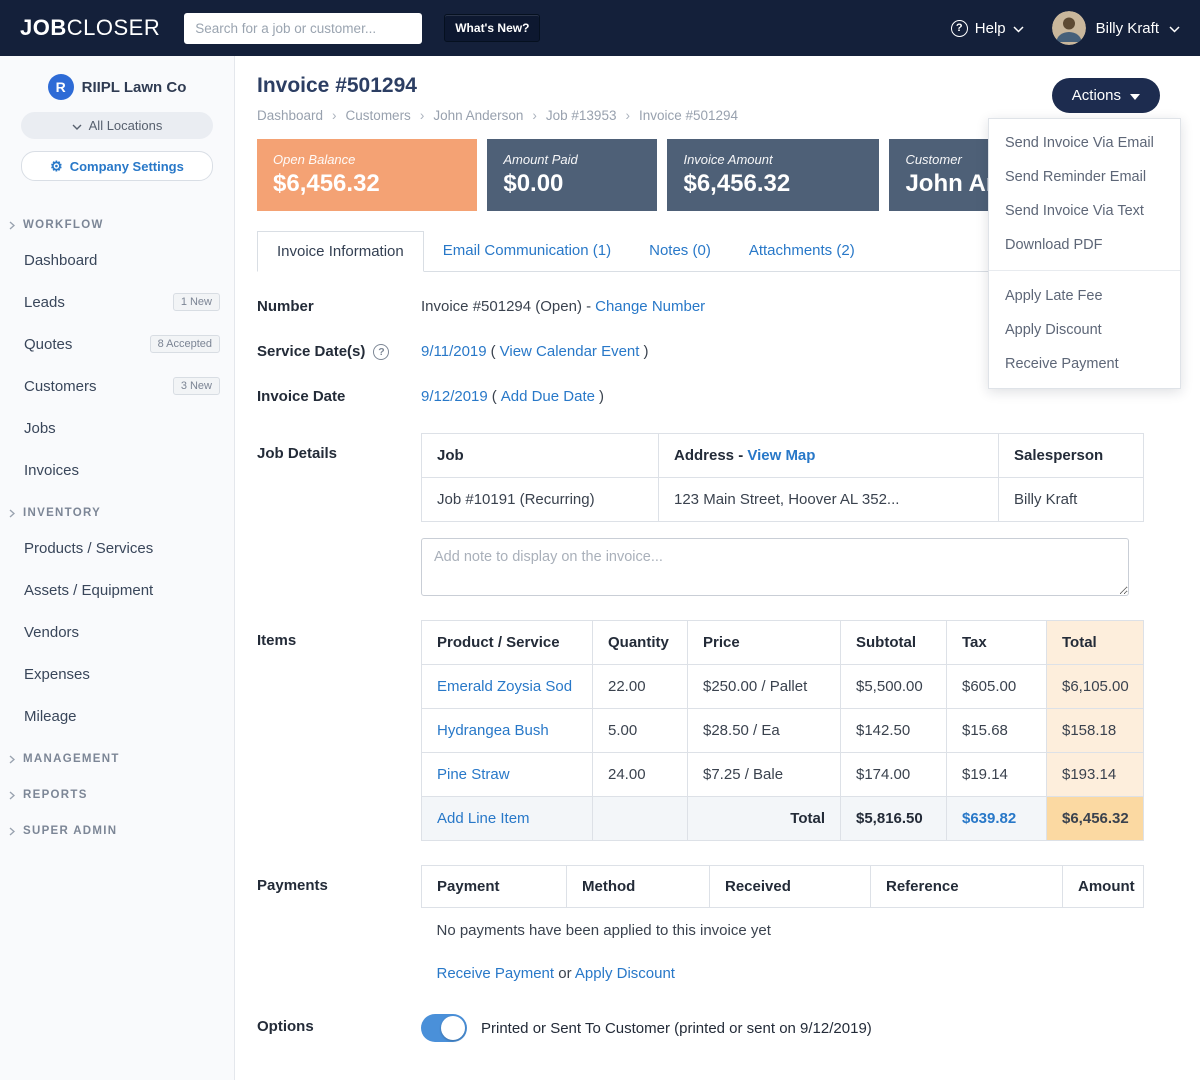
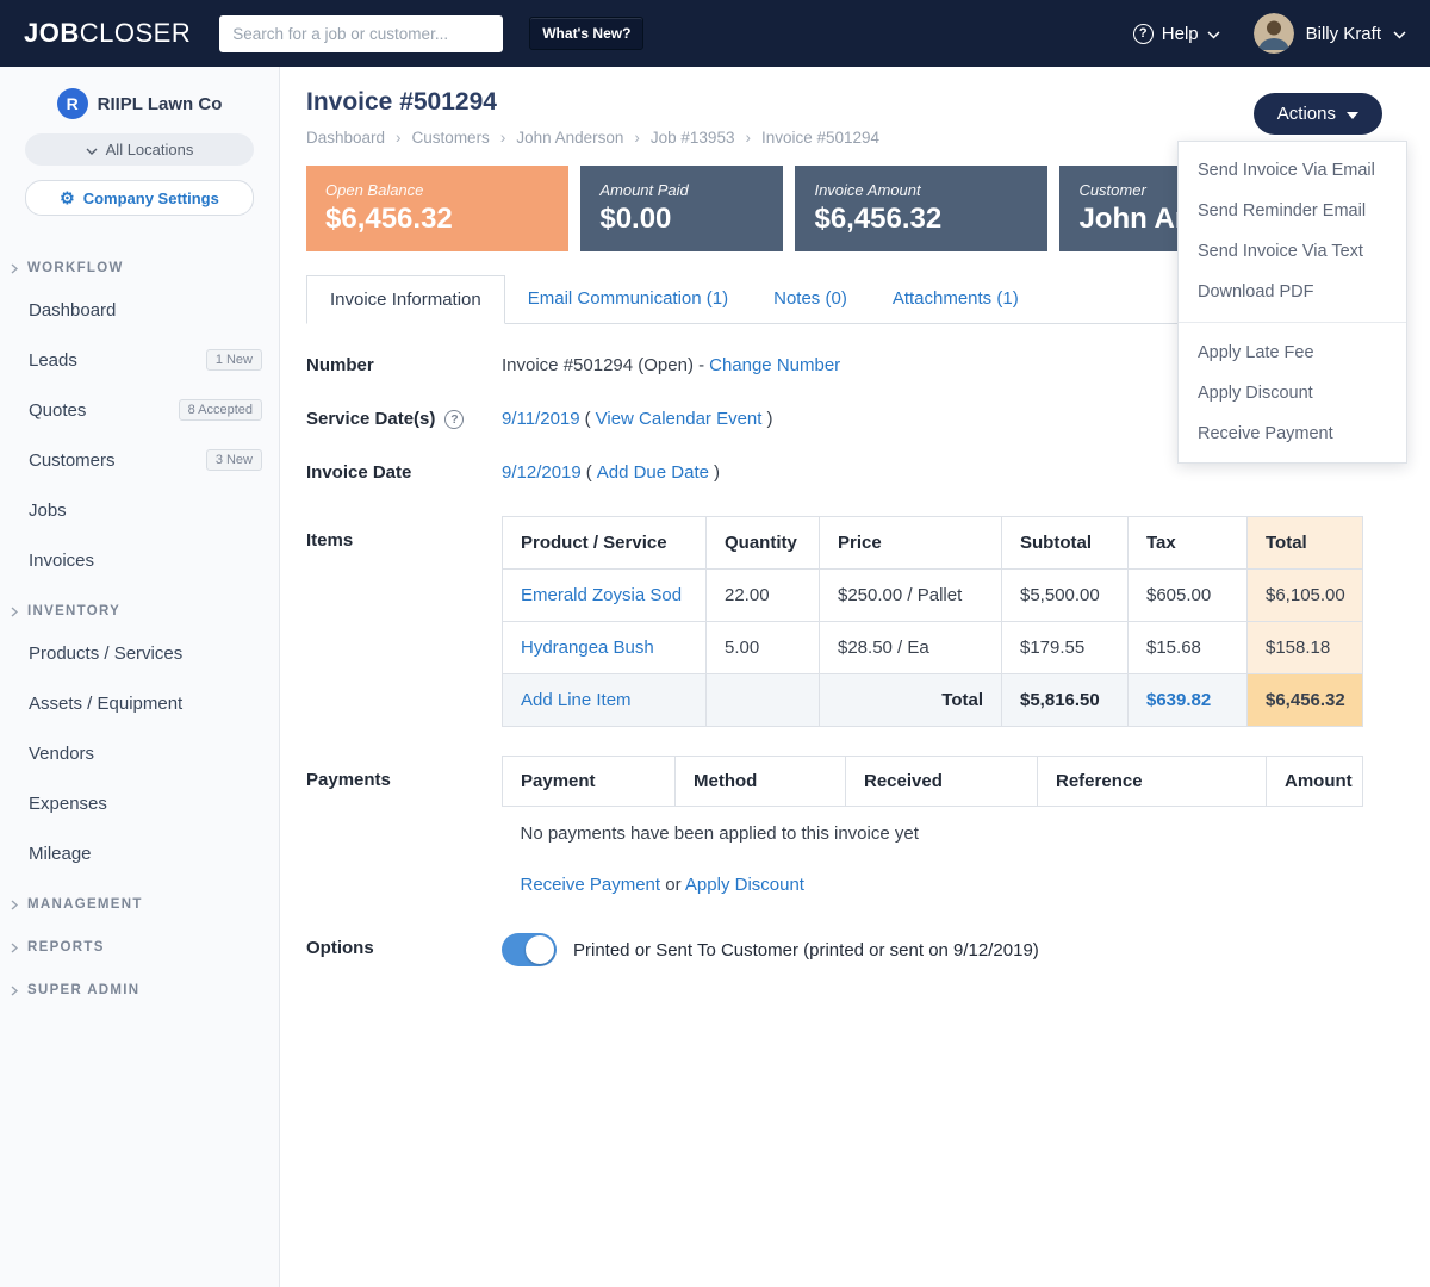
  JOBCLOSER
  Search for a job or customer...
  What's New?
  ?
  Help
  Billy Kraft
  R
  RIIPL Lawn Co
  All Locations
  ⚙
  Company Settings
  WORKFLOW
  Dashboard
  Leads
  1 New
  Quotes
  8 Accepted
  Customers
  3 New
  Jobs
  Invoices
  INVENTORY
  Products / Services
  Assets / Equipment
  Vendors
  Expenses
  Mileage
  MANAGEMENT
  REPORTS
  SUPER ADMIN
  Invoice #501294
  Dashboard
  ›
  Customers
  ›
  John Anderson
  ›
  Job #13953
  ›
  Invoice #501294
  Actions
  Send Invoice Via Email
  Send Reminder Email
  Send Invoice Via Text
  Download PDF
  Apply Late Fee
  Apply Discount
  Receive Payment
  Open Balance
  $6,456.32
  Amount Paid
  $0.00
  Invoice Amount
  $6,456.32
  Customer
  Invoice Information
  Email Communication (1)
  Notes (0)
- Attachments (2)
+ Attachments (1)
  Number
  Invoice #501294 (Open) -
  Change Number
  Service Date(s)
  ?
  9/11/2019
  (
  View Calendar Event
  )
  Invoice Date
  9/12/2019
  (
  Add Due Date
  )
- Job Details
- Job	Address - View Map	Salesperson
- Job #10191 (Recurring)	123 Main Street, Hoover AL 352...	Billy Kraft
- Add note to display on the invoice...
  Items
  Product / Service	Quantity	Price	Subtotal	Tax	Total
  Emerald Zoysia Sod	22.00	$250.00 / Pallet	$5,500.00	$605.00	$6,105.00
- Hydrangea Bush	5.00	$28.50 / Ea	$142.50	$15.68	$158.18
+ Hydrangea Bush	5.00	$28.50 / Ea	$179.55	$15.68	$158.18
- Pine Straw	24.00	$7.25 / Bale	$174.00	$19.14	$193.14
  Add Line Item		Total	$5,816.50	$639.82	$6,456.32
  Payments
  Payment	Method	Received	Reference	Amount
  No payments have been applied to this invoice yet
  Receive Payment or Apply Discount
  Options
  Printed or Sent To Customer (printed or sent on 9/12/2019)
